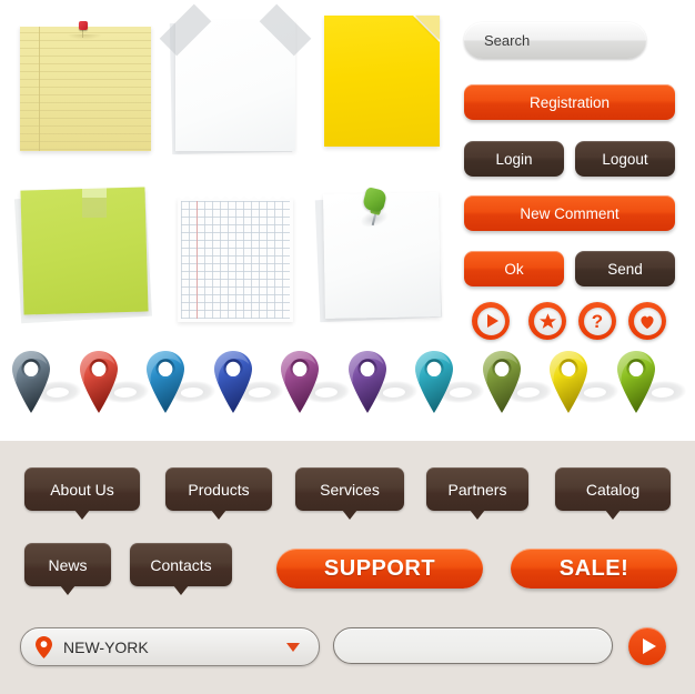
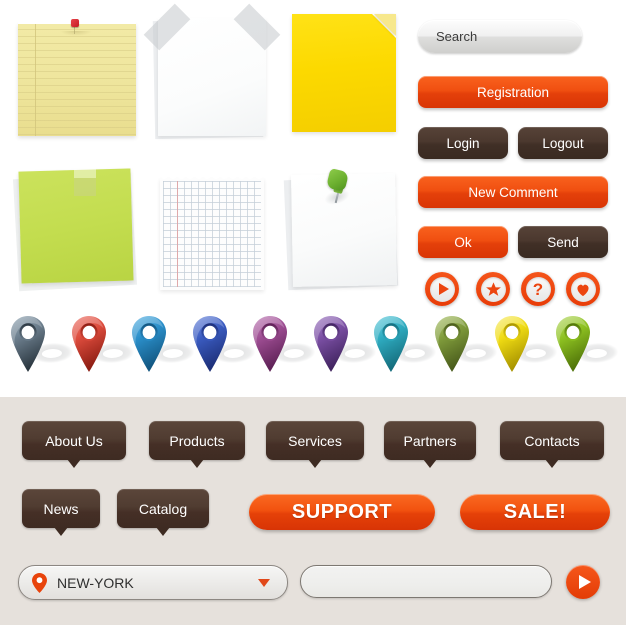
  Search
  Registration
  Login
  Logout
  New Comment
  Ok
  Send
  ?
  About Us
  Products
  Services
  Partners
- Catalog
+ Contacts
  News
- Contacts
+ Catalog
  SUPPORT
  SALE!
  NEW-YORK
